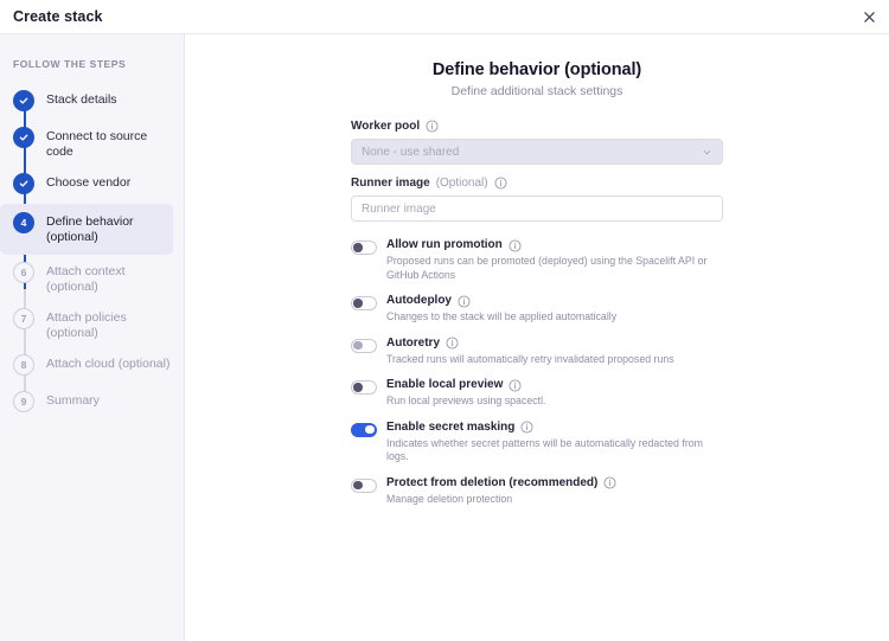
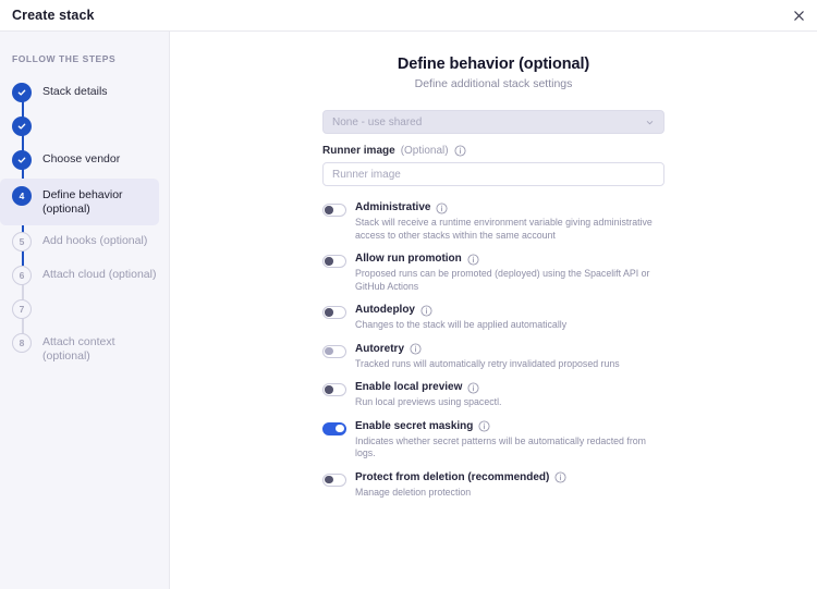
  Create stack
  FOLLOW THE STEPS
  Stack details
- Connect to source code
  Choose vendor
  4
  Define behavior (optional)
+ 5
+ Add hooks (optional)
  6
- Attach context (optional)
+ Attach cloud (optional)
  7
- Attach policies (optional)
  8
- Attach cloud (optional)
+ Attach context (optional)
- 9
- Summary
  Define behavior (optional)
  Define additional stack settings
- Worker pool
  None - use shared
  Runner image
  (Optional)
  Runner image
+ Administrative
+ Stack will receive a runtime environment variable giving administrative access to other stacks within the same account
  Allow run promotion
  Proposed runs can be promoted (deployed) using the Spacelift API or GitHub Actions
  Autodeploy
  Changes to the stack will be applied automatically
  Autoretry
  Tracked runs will automatically retry invalidated proposed runs
  Enable local preview
  Run local previews using spacectl.
  Enable secret masking
  Indicates whether secret patterns will be automatically redacted from logs.
  Protect from deletion (recommended)
  Manage deletion protection
